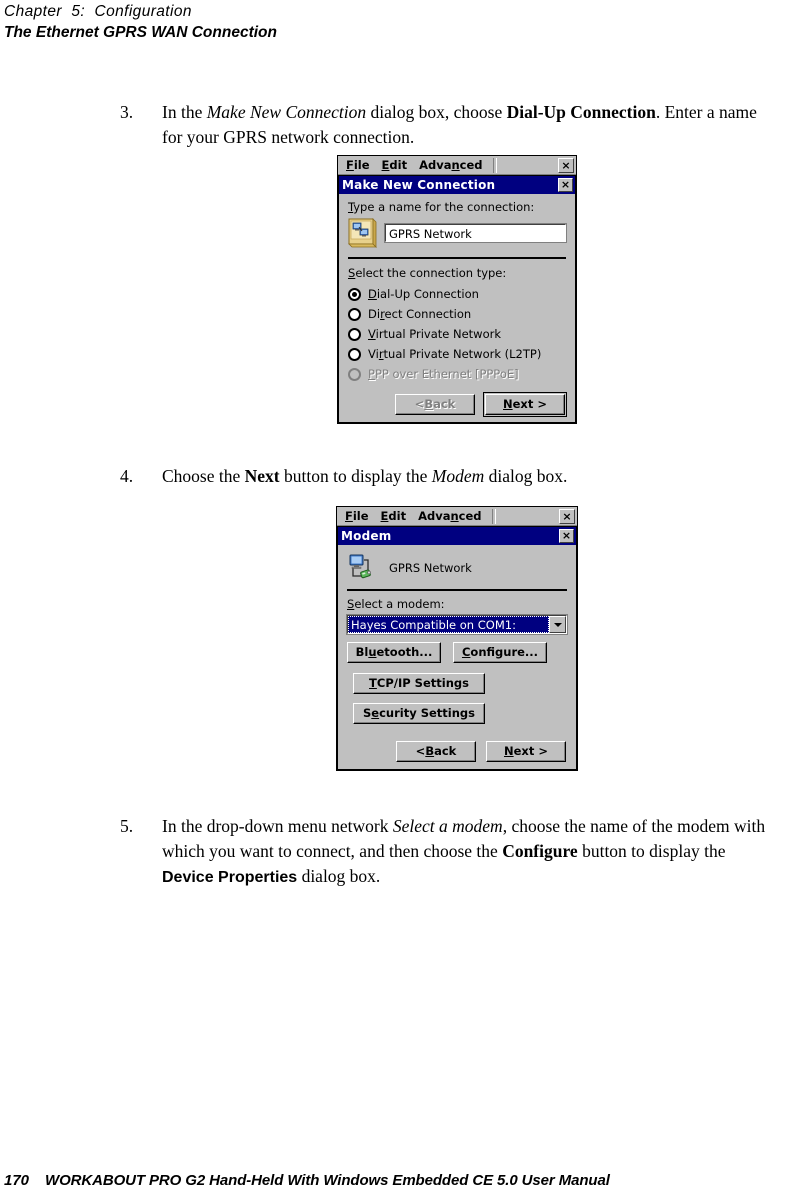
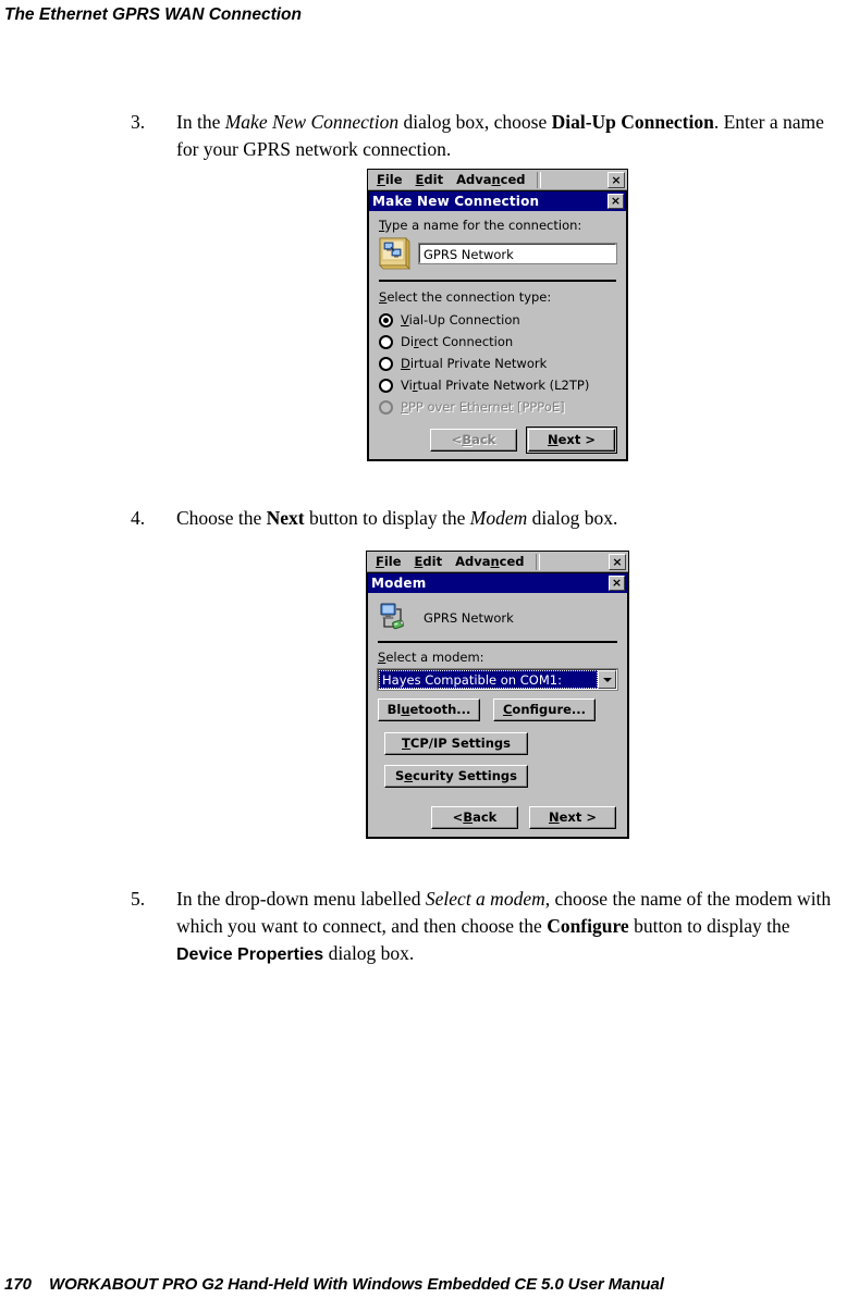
- Chapter 5: Configuration
  The Ethernet GPRS WAN Connection
  3.
  In the Make New Connection dialog box, choose Dial-Up Connection. Enter a name for your GPRS network connection.
  File
  Edit
  Advanced
  ×
  Make New Connection
  ×
  Type a name for the connection:
  GPRS Network
  Select the connection type:
- Dial-Up Connection
+ Vial-Up Connection
  Direct Connection
- Virtual Private Network
+ Dirtual Private Network
  Virtual Private Network (L2TP)
  PPP over Ethernet [PPPoE]
  <
  B
  ack
  N
  ext >
  4.
  Choose the Next button to display the Modem dialog box.
  File
  Edit
  Advanced
  ×
  Modem
  ×
  GPRS Network
  Select a modem:
  Hayes Compatible on COM1:
  Bl
  u
  etooth...
  C
  onfigure...
  T
  CP/IP Settings
  S
  e
  curity Settings
  <
  B
  ack
  N
  ext >
  5.
- In the drop-down menu network Select a modem, choose the name of the modem with which you want to connect, and then choose the Configure button to display the Device Properties dialog box.
+ In the drop-down menu labelled Select a modem, choose the name of the modem with which you want to connect, and then choose the Configure button to display the Device Properties dialog box.
  170
  WORKABOUT PRO G2 Hand-Held With Windows Embedded CE 5.0 User Manual
